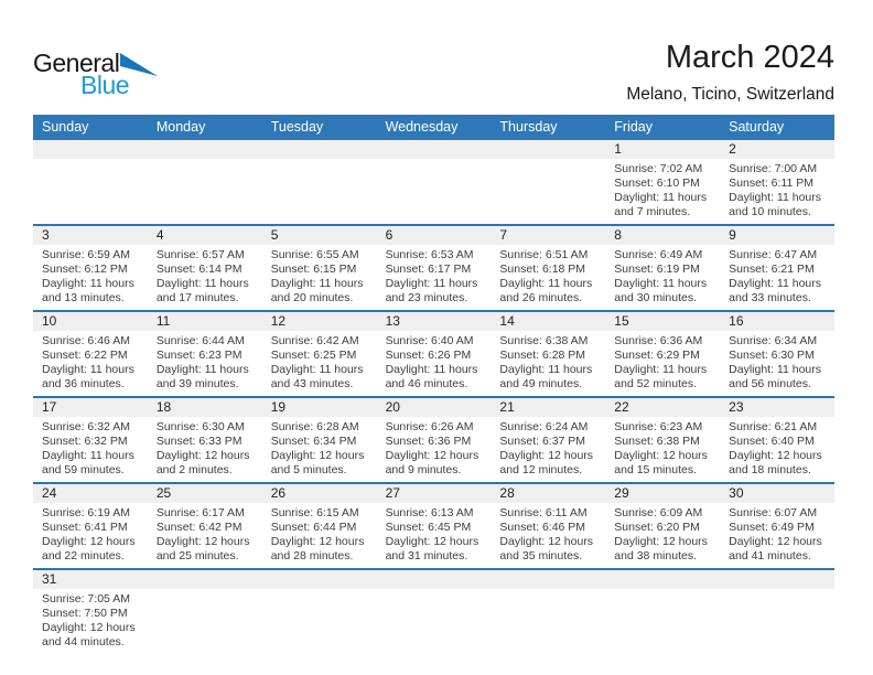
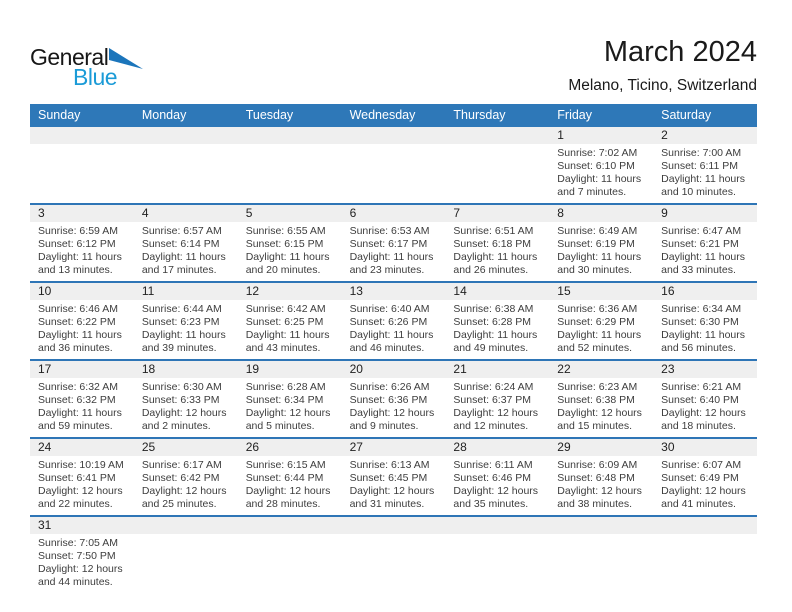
  General
  Blue
  March 2024
  Melano, Ticino, Switzerland
  Sunday
  Monday
  Tuesday
  Wednesday
  Thursday
  Friday
  Saturday
  1
  Sunrise: 7:02 AM
  Sunset: 6:10 PM
  Daylight: 11 hours
  and 7 minutes.
  2
  Sunrise: 7:00 AM
  Sunset: 6:11 PM
  Daylight: 11 hours
  and 10 minutes.
  3
  Sunrise: 6:59 AM
  Sunset: 6:12 PM
  Daylight: 11 hours
  and 13 minutes.
  4
  Sunrise: 6:57 AM
  Sunset: 6:14 PM
  Daylight: 11 hours
  and 17 minutes.
  5
  Sunrise: 6:55 AM
  Sunset: 6:15 PM
  Daylight: 11 hours
  and 20 minutes.
  6
  Sunrise: 6:53 AM
  Sunset: 6:17 PM
  Daylight: 11 hours
  and 23 minutes.
  7
  Sunrise: 6:51 AM
  Sunset: 6:18 PM
  Daylight: 11 hours
  and 26 minutes.
  8
  Sunrise: 6:49 AM
  Sunset: 6:19 PM
  Daylight: 11 hours
  and 30 minutes.
  9
  Sunrise: 6:47 AM
  Sunset: 6:21 PM
  Daylight: 11 hours
  and 33 minutes.
  10
  Sunrise: 6:46 AM
  Sunset: 6:22 PM
  Daylight: 11 hours
  and 36 minutes.
  11
  Sunrise: 6:44 AM
  Sunset: 6:23 PM
  Daylight: 11 hours
  and 39 minutes.
  12
  Sunrise: 6:42 AM
  Sunset: 6:25 PM
  Daylight: 11 hours
  and 43 minutes.
  13
  Sunrise: 6:40 AM
  Sunset: 6:26 PM
  Daylight: 11 hours
  and 46 minutes.
  14
  Sunrise: 6:38 AM
  Sunset: 6:28 PM
  Daylight: 11 hours
  and 49 minutes.
  15
  Sunrise: 6:36 AM
  Sunset: 6:29 PM
  Daylight: 11 hours
  and 52 minutes.
  16
  Sunrise: 6:34 AM
  Sunset: 6:30 PM
  Daylight: 11 hours
  and 56 minutes.
  17
  Sunrise: 6:32 AM
  Sunset: 6:32 PM
  Daylight: 11 hours
  and 59 minutes.
  18
  Sunrise: 6:30 AM
  Sunset: 6:33 PM
  Daylight: 12 hours
  and 2 minutes.
  19
  Sunrise: 6:28 AM
  Sunset: 6:34 PM
  Daylight: 12 hours
  and 5 minutes.
  20
  Sunrise: 6:26 AM
  Sunset: 6:36 PM
  Daylight: 12 hours
  and 9 minutes.
  21
  Sunrise: 6:24 AM
  Sunset: 6:37 PM
  Daylight: 12 hours
  and 12 minutes.
  22
  Sunrise: 6:23 AM
  Sunset: 6:38 PM
  Daylight: 12 hours
  and 15 minutes.
  23
  Sunrise: 6:21 AM
  Sunset: 6:40 PM
  Daylight: 12 hours
  and 18 minutes.
  24
- Sunrise: 6:19 AM
+ Sunrise: 10:19 AM
  Sunset: 6:41 PM
  Daylight: 12 hours
  and 22 minutes.
  25
  Sunrise: 6:17 AM
  Sunset: 6:42 PM
  Daylight: 12 hours
  and 25 minutes.
  26
  Sunrise: 6:15 AM
  Sunset: 6:44 PM
  Daylight: 12 hours
  and 28 minutes.
  27
  Sunrise: 6:13 AM
  Sunset: 6:45 PM
  Daylight: 12 hours
  and 31 minutes.
  28
  Sunrise: 6:11 AM
  Sunset: 6:46 PM
  Daylight: 12 hours
  and 35 minutes.
  29
  Sunrise: 6:09 AM
- Sunset: 6:20 PM
+ Sunset: 6:48 PM
  Daylight: 12 hours
  and 38 minutes.
  30
  Sunrise: 6:07 AM
  Sunset: 6:49 PM
  Daylight: 12 hours
  and 41 minutes.
  31
  Sunrise: 7:05 AM
  Sunset: 7:50 PM
  Daylight: 12 hours
  and 44 minutes.
